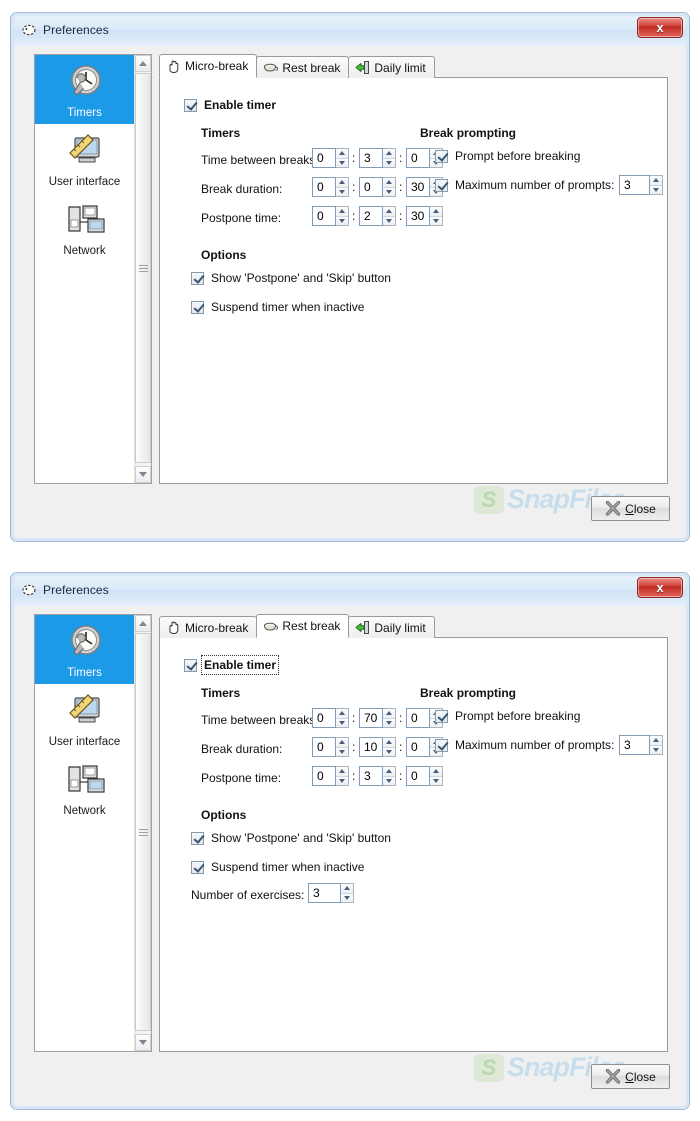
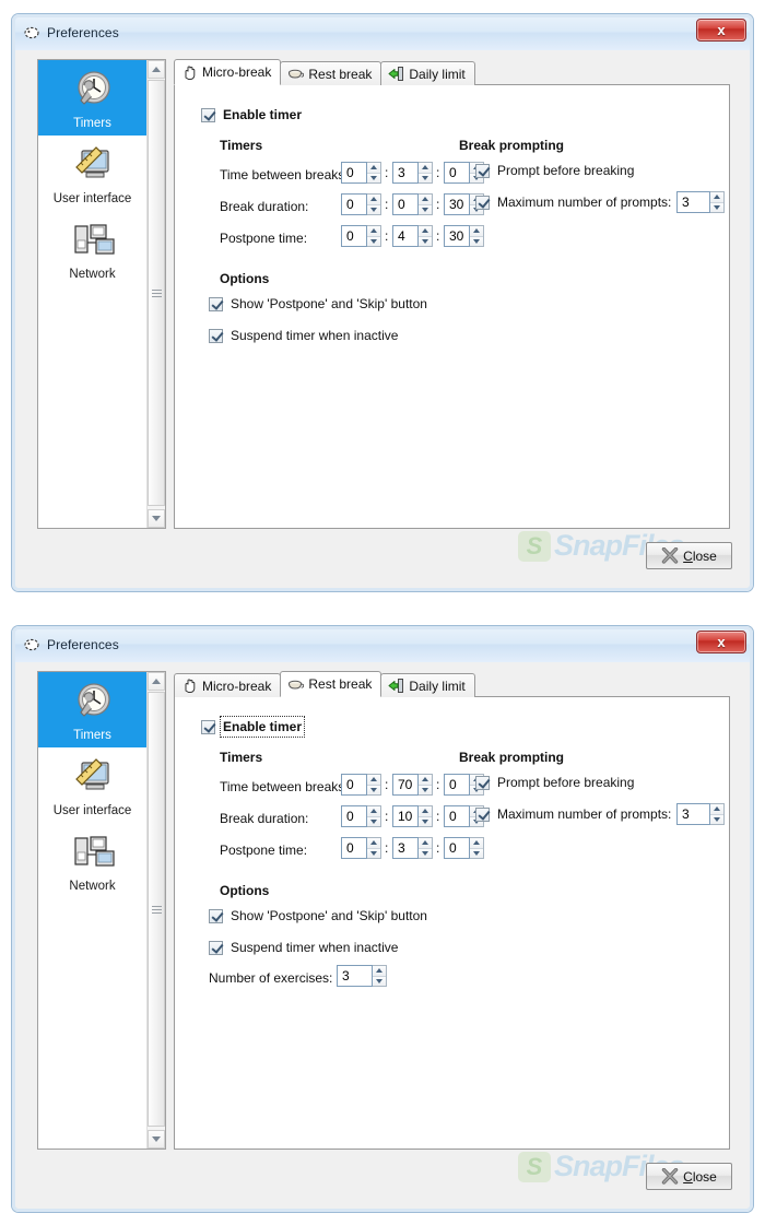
  Preferences
  x
  Timers
  User interface
  Network
  Micro-break
  Rest break
  Daily limit
  Enable timer
  Timers
  Time between break
  0
  :
  3
  :
  0
  Break duration:
  0
  :
  0
  :
  30
  Postpone time:
  0
  :
- 2
+ 4
  :
  30
  Break prompting
  Prompt before breaking
  Maximum number of prompts:
  3
  Options
  Show 'Postpone' and 'Skip' button
  Suspend timer when inactive
  S
  Close
  Preferences
  x
  Timers
  User interface
  Network
  Micro-break
  Rest break
  Daily limit
  Enable timer
  Timers
  Time between break
  0
  :
  70
  :
  0
  Break duration:
  0
  :
  10
  :
  0
  Postpone time:
  0
  :
  3
  :
  0
  Break prompting
  Prompt before breaking
  Maximum number of prompts:
  3
  Options
  Show 'Postpone' and 'Skip' button
  Suspend timer when inactive
  Number of exercises:
  3
  S
  Close
